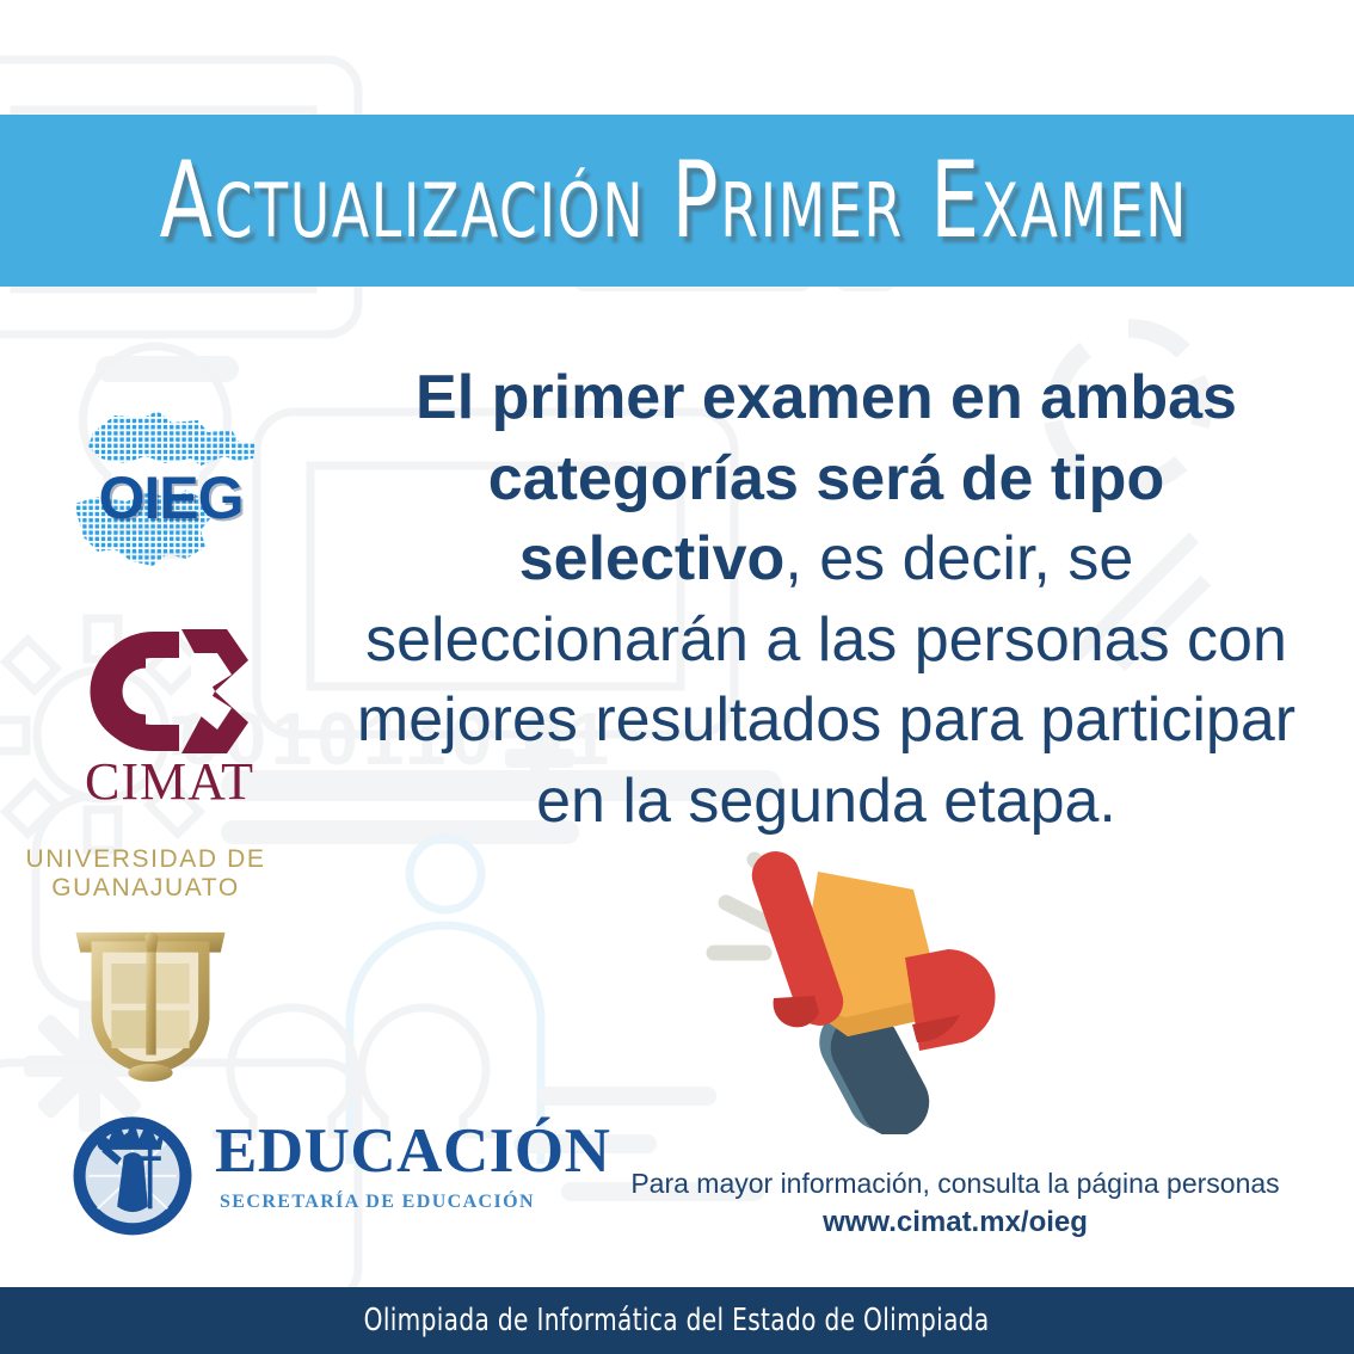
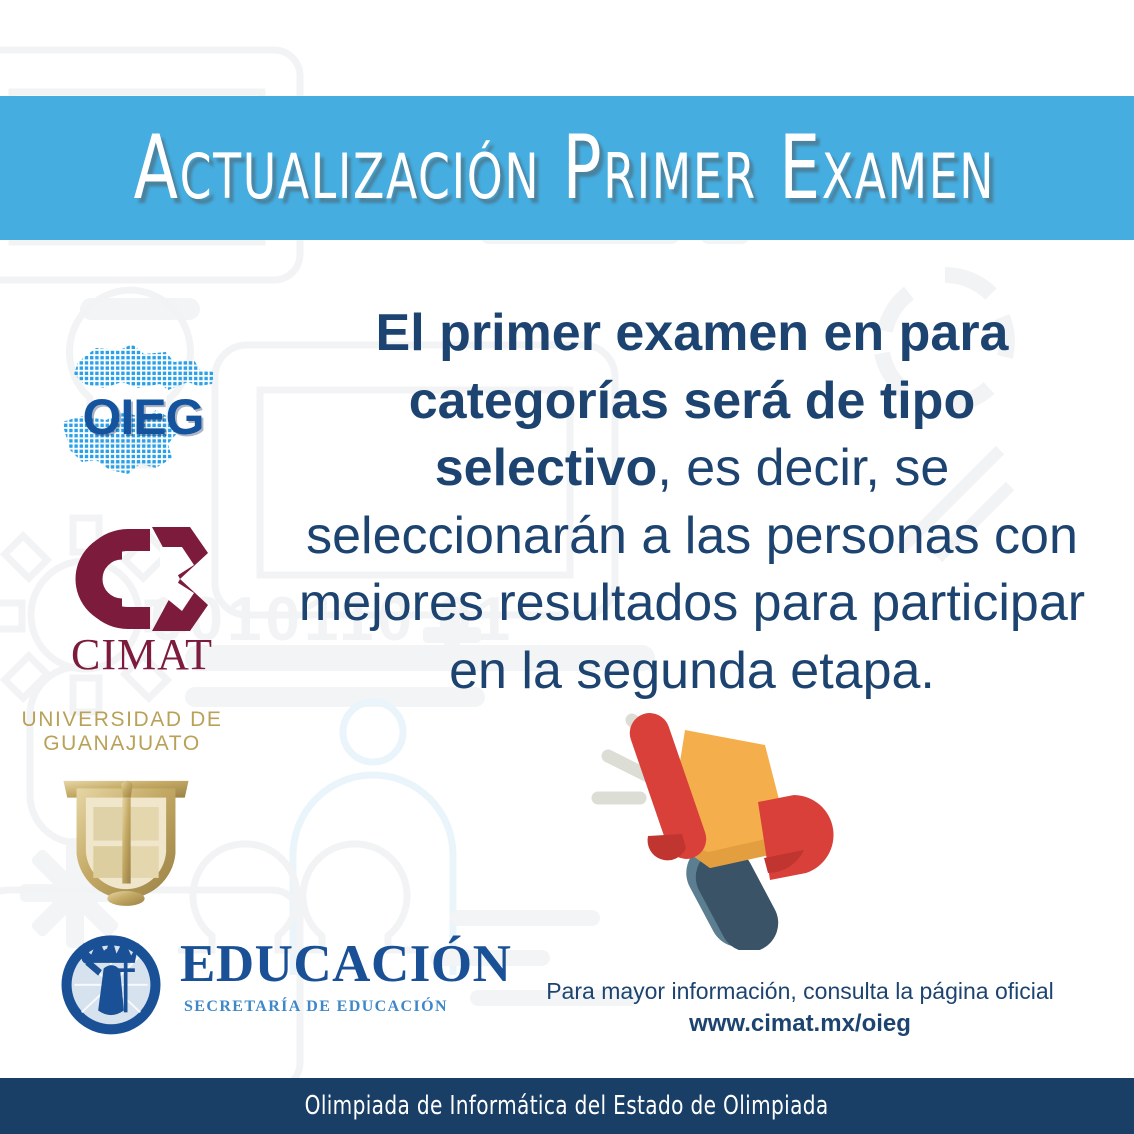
  0101101
  Actualización Primer Examen
- El primer examen en ambas categorías será de tipo selectivo, es decir, se seleccionarán a las personas con mejores resultados para participar en la segunda etapa.
+ El primer examen en para categorías será de tipo selectivo, es decir, se seleccionarán a las personas con mejores resultados para participar en la segunda etapa.
- Para mayor información, consulta la página personas
+ Para mayor información, consulta la página oficial
  www.cimat.mx/oieg
  OIEG
  CIMAT
  UNIVERSIDAD DE
  GUANAJUATO
  EDUCACIÓN
  SECRETARÍA DE EDUCACIÓN
  Olimpiada de Informática del Estado de Olimpiada
